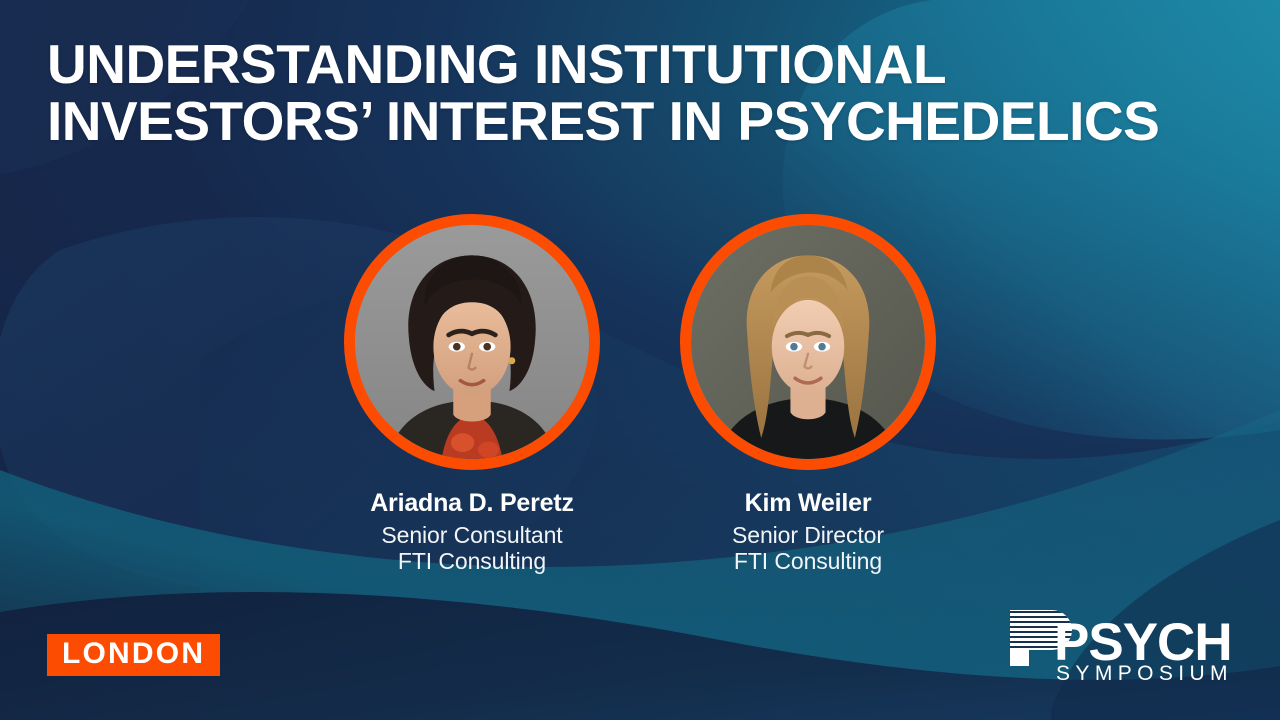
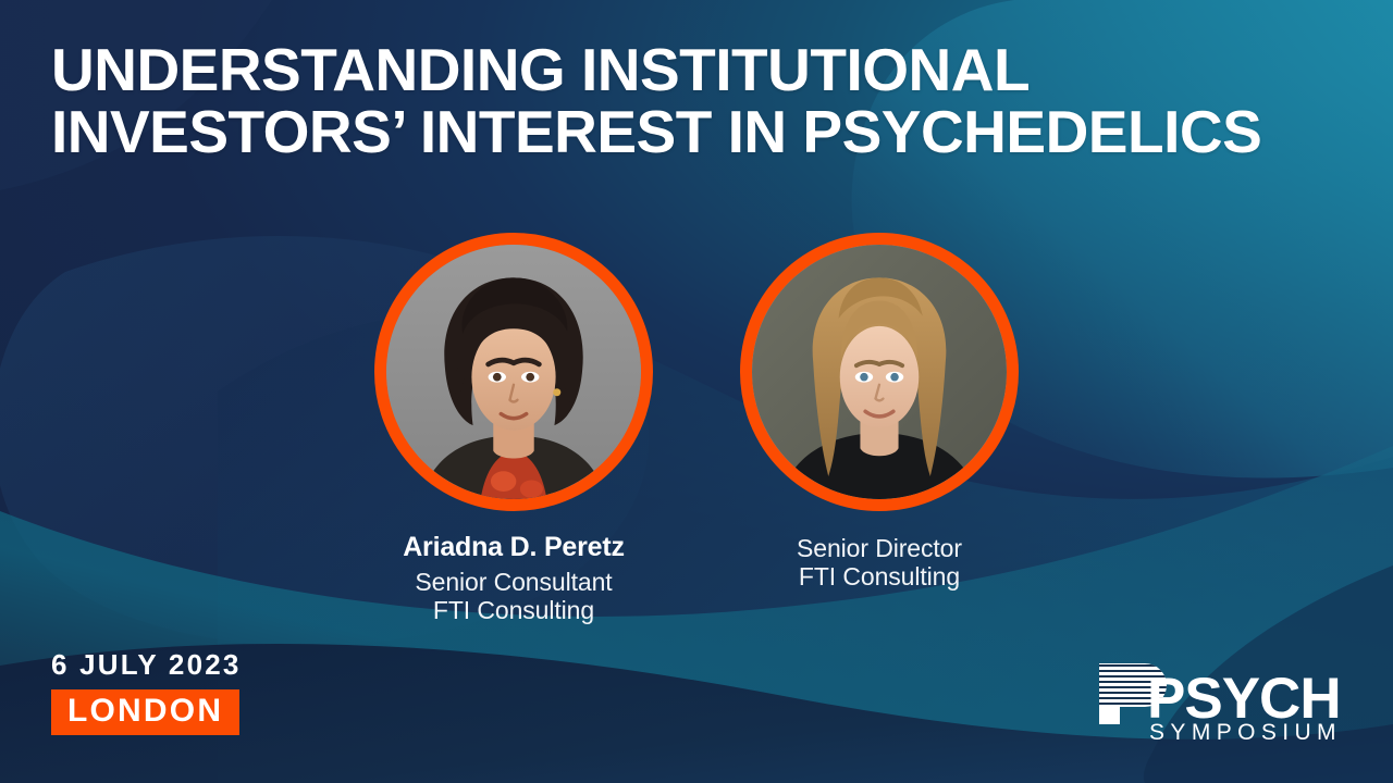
  UNDERSTANDING INSTITUTIONAL
  INVESTORS’ INTEREST IN PSYCHEDELICS
  Ariadna D. Peretz
  Senior Consultant
  FTI Consulting
- Kim Weiler
  Senior Director
  FTI Consulting
+ 6 JULY 2023
  LONDON
  PSYCH
  SYMPOSIUM
